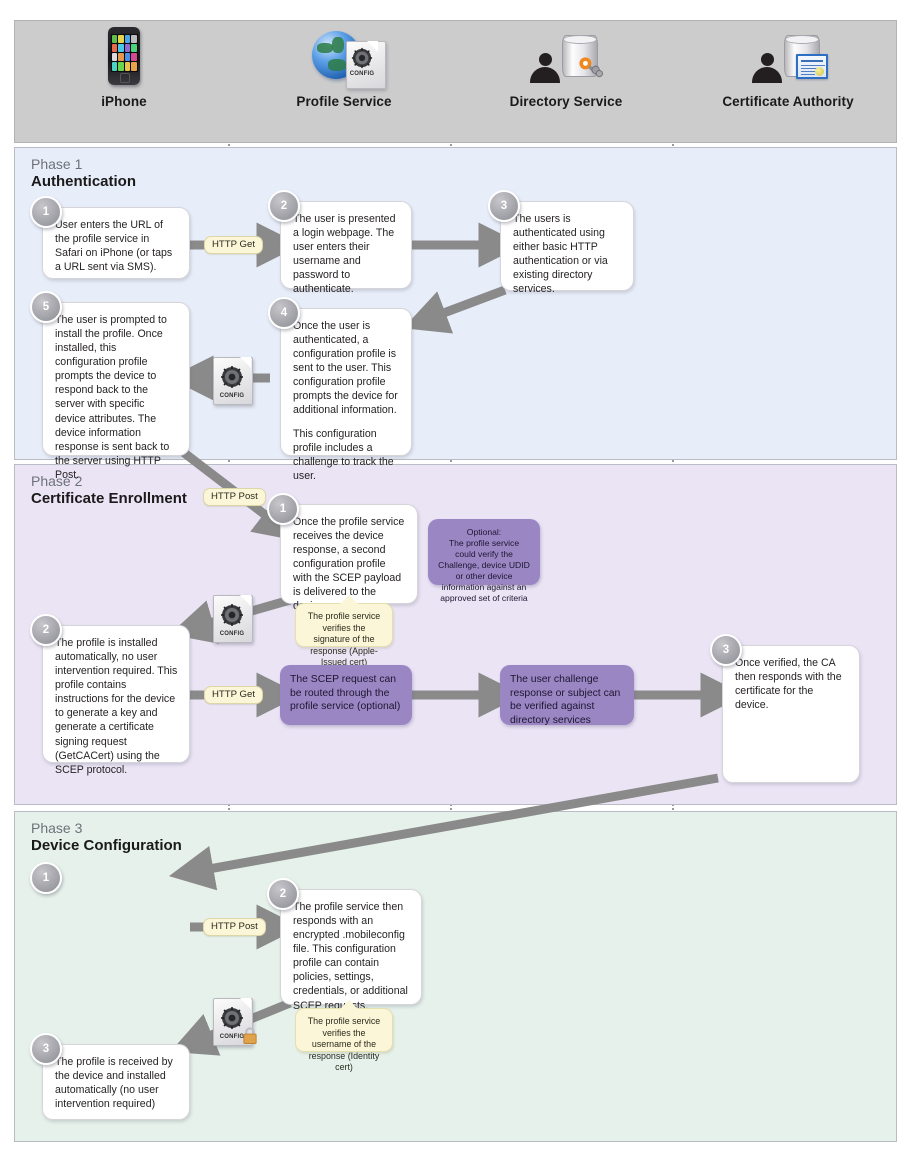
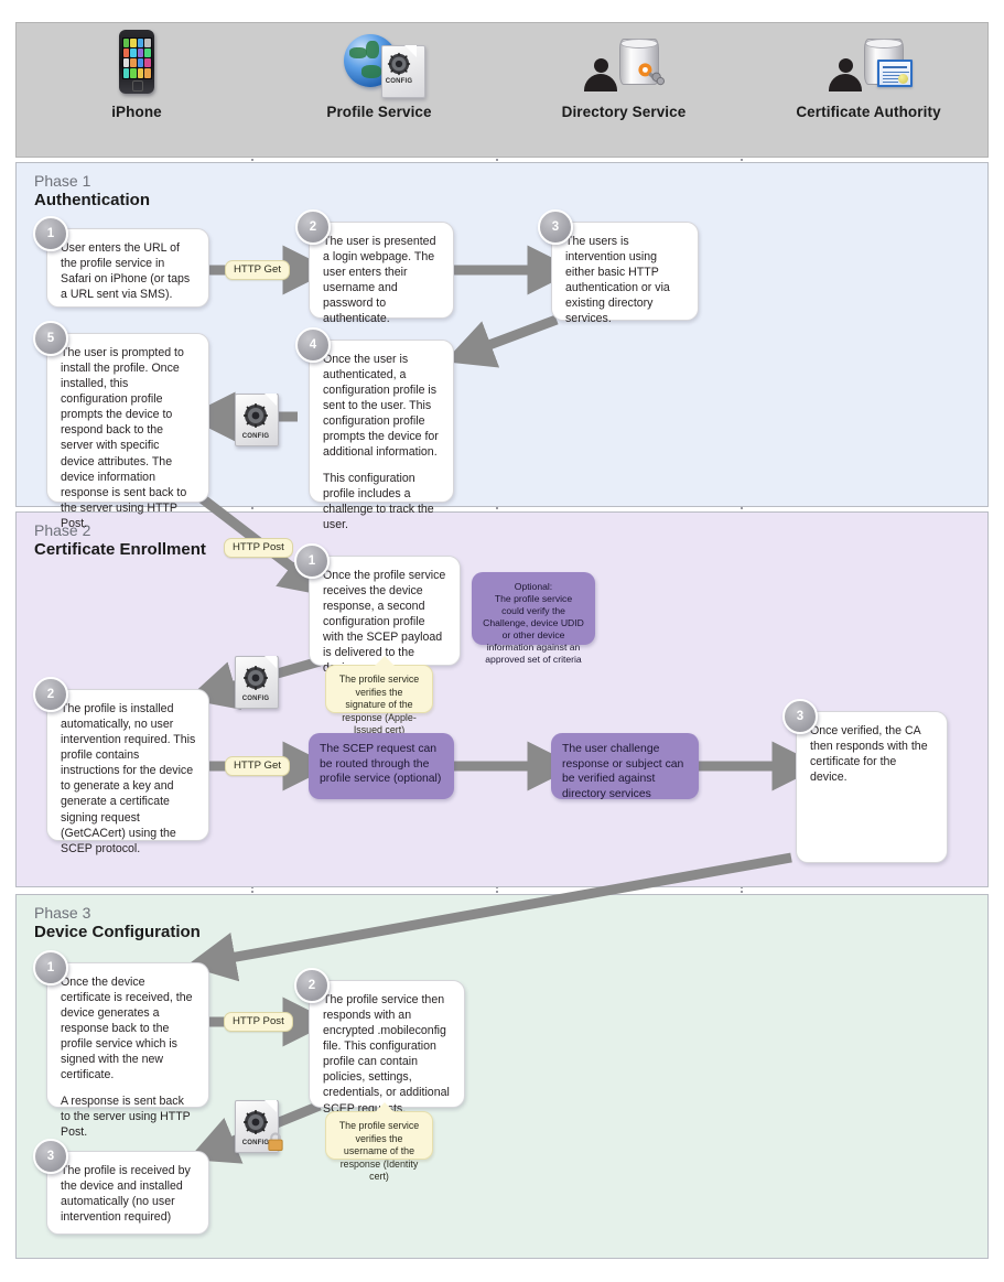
  iPhone
  Profile Service
  Directory Service
  Certificate Authority
  Phase 1
  Authentication
  Phase 2
  Certificate Enrollment
  Phase 3
  Device Configuration
  1
  User enters the URL of the profile service in Safari on iPhone (or taps a URL sent via SMS).
  2
  The user is presented a login webpage. The user enters their username and password to authenticate.
  3
- The users is authenticated using either basic HTTP authentication or via existing directory services.
+ The users is intervention using either basic HTTP authentication or via existing directory services.
  4
  Once the user is authenticated, a configuration profile is sent to the user. This configuration profile prompts the device for additional information.
  This configuration profile includes a challenge to track the user.
  5
  The user is prompted to install the profile. Once installed, this configuration profile prompts the device to respond back to the server with specific device attributes. The device information response is sent back to the server using HTTP Post.
  HTTP Get
  HTTP Post
  1
  Once the profile service receives the device response, a second configuration profile with the SCEP payload is delivered to the
  Optional:
  The profile service could verify the Challenge, device UDID or other device information against an approved set of criteria
  The profile service verifies the signature of the response (Apple-Issued cert)
  2
  The profile is installed automatically, no user intervention required. This profile contains instructions for the device to generate a key and generate a certificate signing request (GetCACert) using the SCEP protocol.
  HTTP Get
  The SCEP request can be routed through the profile service (optional)
  The user challenge response or subject can be verified against directory services
  3
  Once verified, the CA then responds with the certificate for the device.
  1
+ Once the device certificate is received, the device generates a response back to the profile service which is signed with the new certificate.
+ A response is sent back to the server using HTTP Post.
  2
  The profile service then responds with an encrypted .mobileconfig file. This configuration profile can contain policies, settings, credentials, or additional SCEP requests.
  HTTP Post
  The profile service verifies the username of the response (Identity cert)
  3
  The profile is received by the device and installed automatically (no user intervention required)
